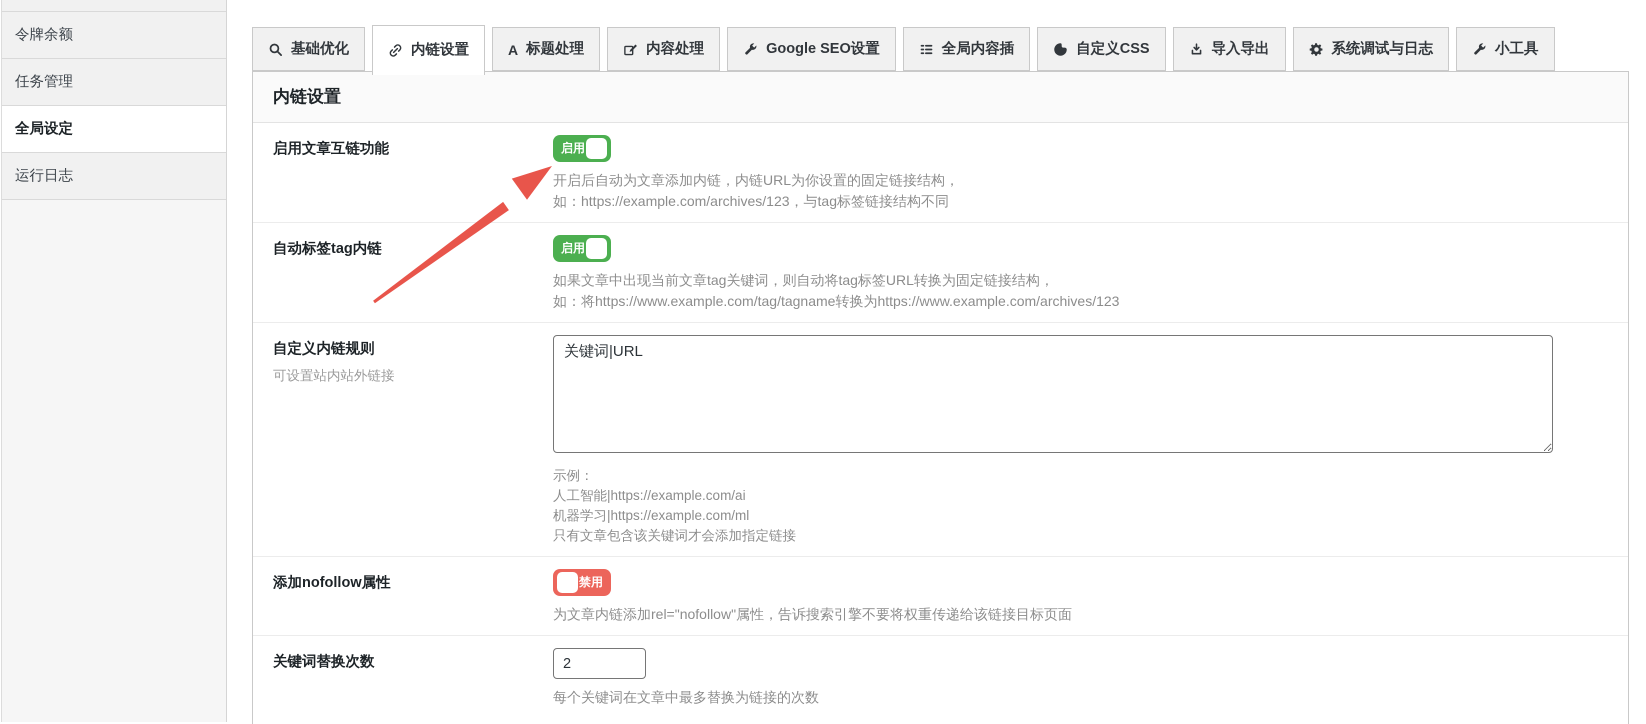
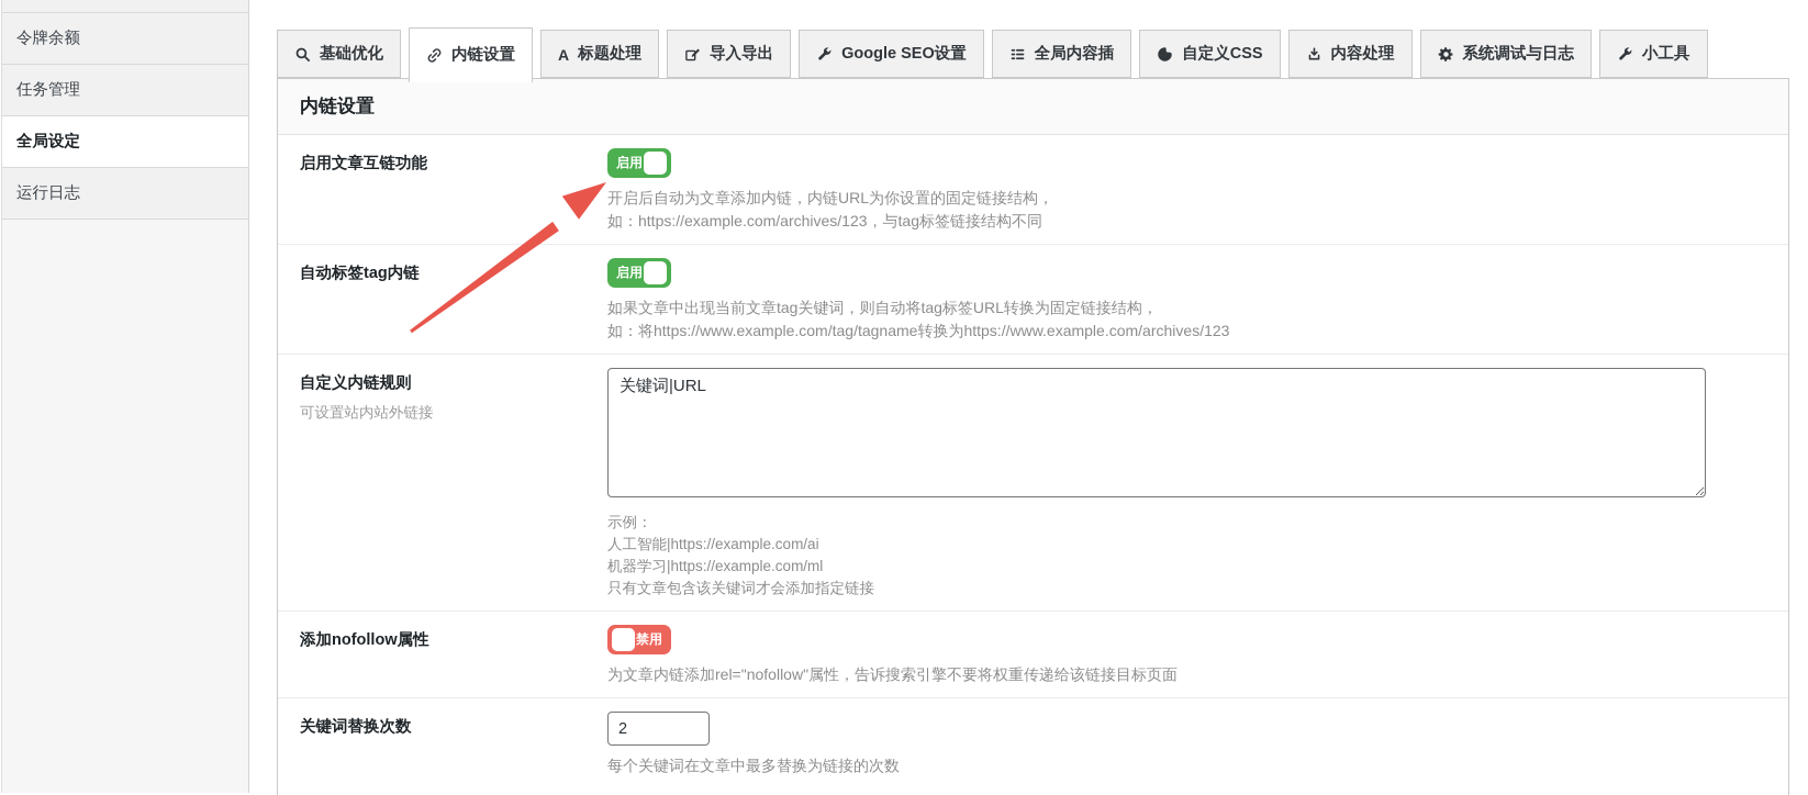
  令牌余额
  任务管理
  全局设定
  运行日志
  基础优化
  内链设置
  A
  标题处理
- 内容处理
+ 导入导出
  Google SEO设置
  全局内容插
  自定义CSS
- 导入导出
+ 内容处理
  系统调试与日志
  小工具
  内链设置
  启用文章互链功能
  启用
  开启后自动为文章添加内链，内链URL为你设置的固定链接结构，
  如：https://example.com/archives/123，与tag标签链接结构不同
  自动标签tag内链
  启用
  如果文章中出现当前文章tag关键词，则自动将tag标签URL转换为固定链接结构，
  如：将https://www.example.com/tag/tagname转换为https://www.example.com/archives/123
  自定义内链规则
  可设置站内站外链接
  关键词|URL
  示例：
  人工智能|https://example.com/ai
  机器学习|https://example.com/ml
  只有文章包含该关键词才会添加指定链接
  添加nofollow属性
  禁用
  为文章内链添加rel="nofollow"属性，告诉搜索引擎不要将权重传递给该链接目标页面
  关键词替换次数
  2
  每个关键词在文章中最多替换为链接的次数
